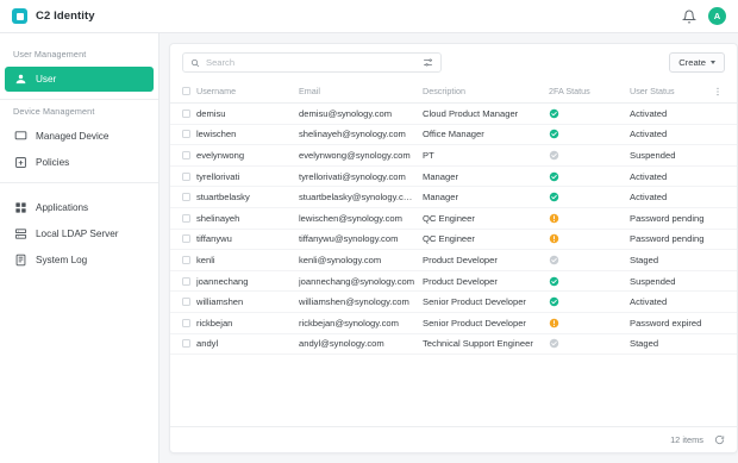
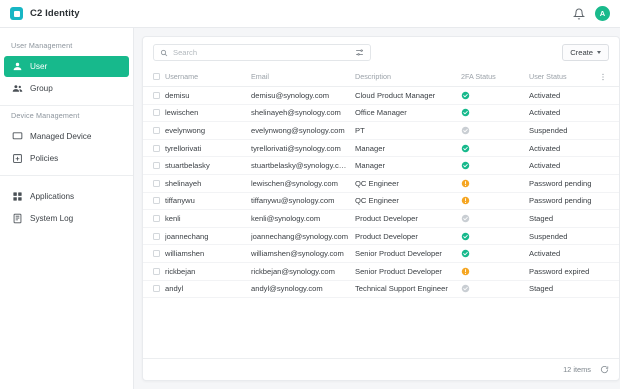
  C2 Identity
  A
  User Management
  User
+ Group
  Device Management
  Managed Device
  Policies
  Applications
- Local LDAP Server
  System Log
  Search
  Create
  	Username	Email	Description	2FA Status	User Status
  	demisu	demisu@synology.com	Cloud Product Manager		Activated
  	lewischen	shelinayeh@synology.com	Office Manager		Activated
  	evelynwong	evelynwong@synology.com	PT		Suspended
  	tyrellorivati	tyrellorivati@synology.com	Manager		Activated
  	stuartbelasky	stuartbelasky@synology.com	Manager		Activated
  	shelinayeh	lewischen@synology.com	QC Engineer		Password pending
  	tiffanywu	tiffanywu@synology.com	QC Engineer		Password pending
  	kenli	kenli@synology.com	Product Developer		Staged
  	joannechang	joannechang@synology.com	Product Developer		Suspended
  	williamshen	williamshen@synology.com	Senior Product Developer		Activated
  	rickbejan	rickbejan@synology.com	Senior Product Developer		Password expired
  	andyl	andyl@synology.com	Technical Support Engineer		Staged
  12 items
